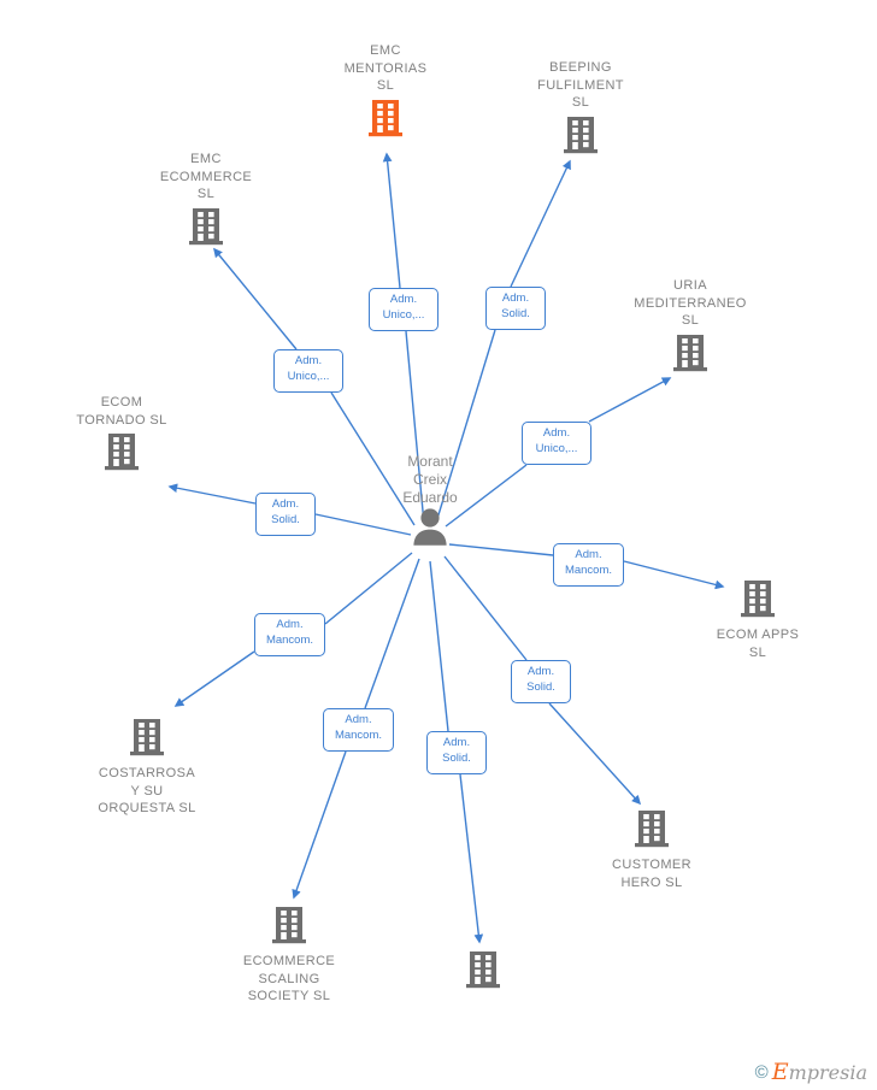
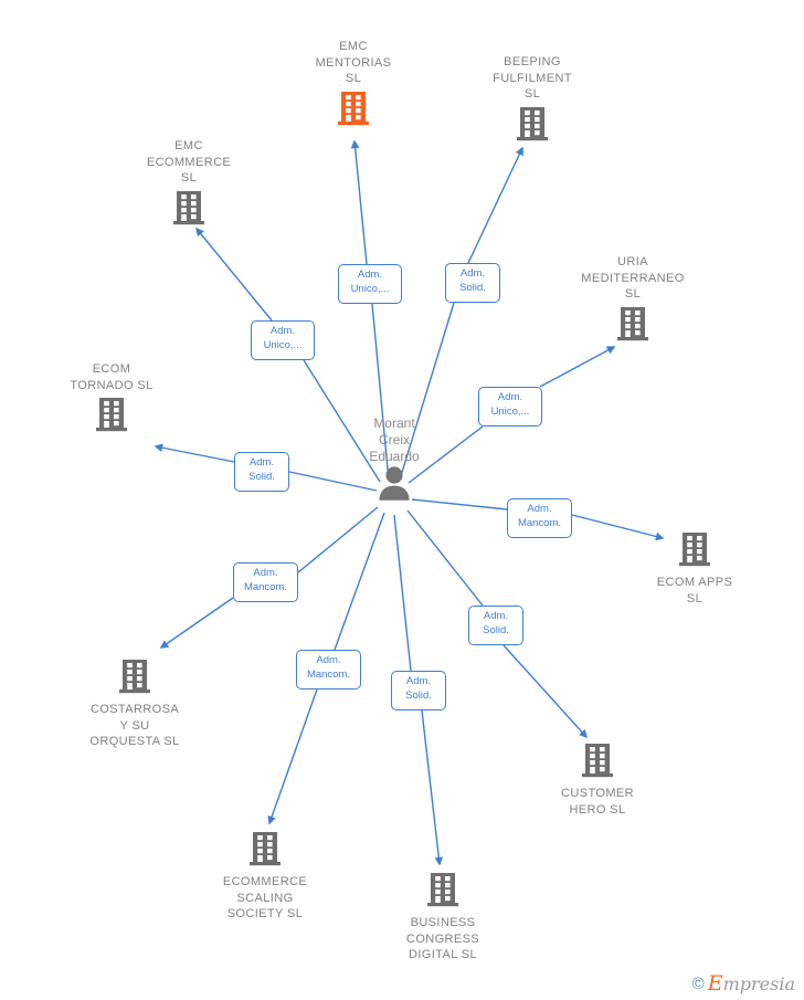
  EMC
  MENTORIAS
  SL
  BEEPING
  FULFILMENT
  SL
  EMC
  ECOMMERCE
  SL
  URIA
  MEDITERRANEO
  SL
  ECOM
  TORNADO SL
  ECOM APPS
  SL
  COSTARROSA
  Y SU
  ORQUESTA SL
  CUSTOMER
  HERO SL
  ECOMMERCE
  SCALING
  SOCIETY SL
+ BUSINESS
+ CONGRESS
+ DIGITAL SL
  Adm.
  Unico,...
  Adm.
  Solid.
  Adm.
  Unico,...
  Adm.
  Unico,...
  Adm.
  Solid.
  Adm.
  Mancom.
  Adm.
  Mancom.
  Adm.
  Solid.
  Adm.
  Mancom.
  Adm.
  Solid.
  Morant
  Creix
  Eduardo
  ©
  Empresia
